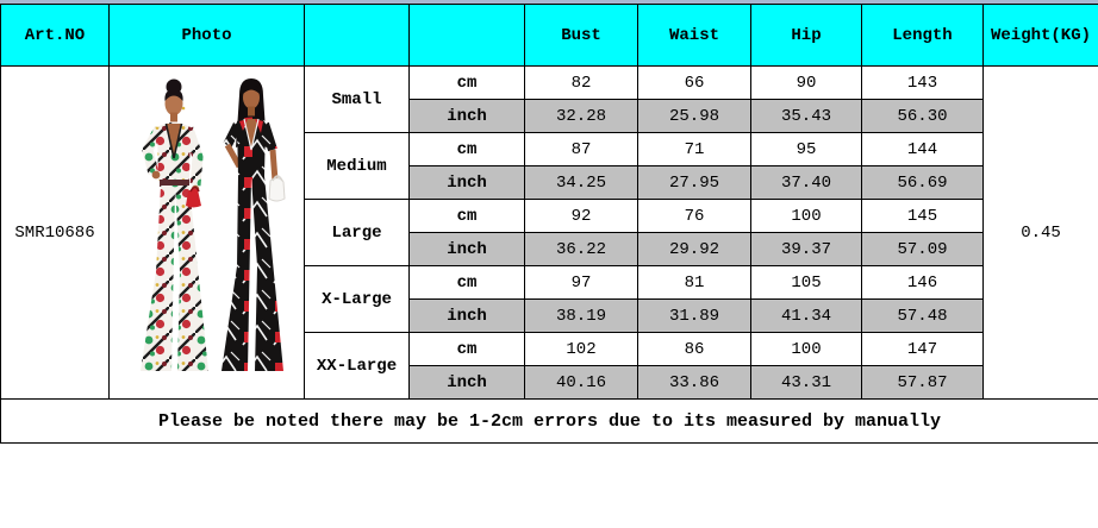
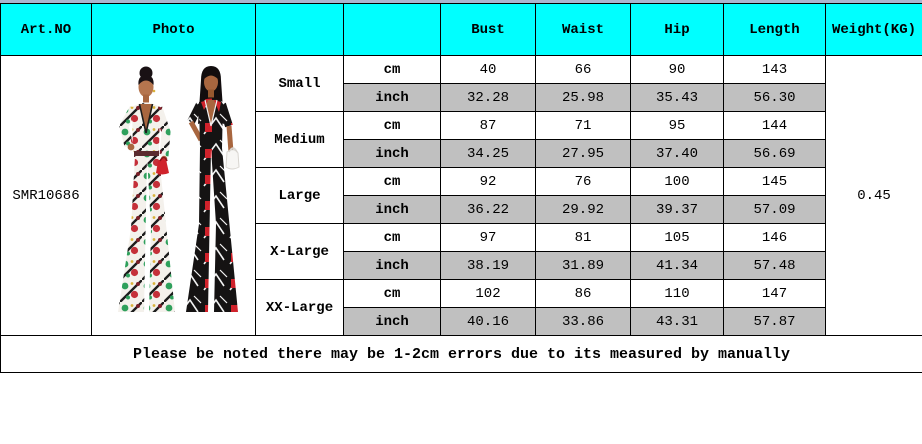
  Art.NO	Photo			Bust	Waist	Hip	Length	Weight(KG)
- SMR10686		Small	cm	82	66	90	143	0.45
+ SMR10686		Small	cm	40	66	90	143	0.45
  inch	32.28	25.98	35.43	56.30
  Medium	cm	87	71	95	144
  inch	34.25	27.95	37.40	56.69
  Large	cm	92	76	100	145
  inch	36.22	29.92	39.37	57.09
  X-Large	cm	97	81	105	146
  inch	38.19	31.89	41.34	57.48
- XX-Large	cm	102	86	100	147
+ XX-Large	cm	102	86	110	147
  inch	40.16	33.86	43.31	57.87
  Please be noted there may be 1-2cm errors due to its measured by manually
